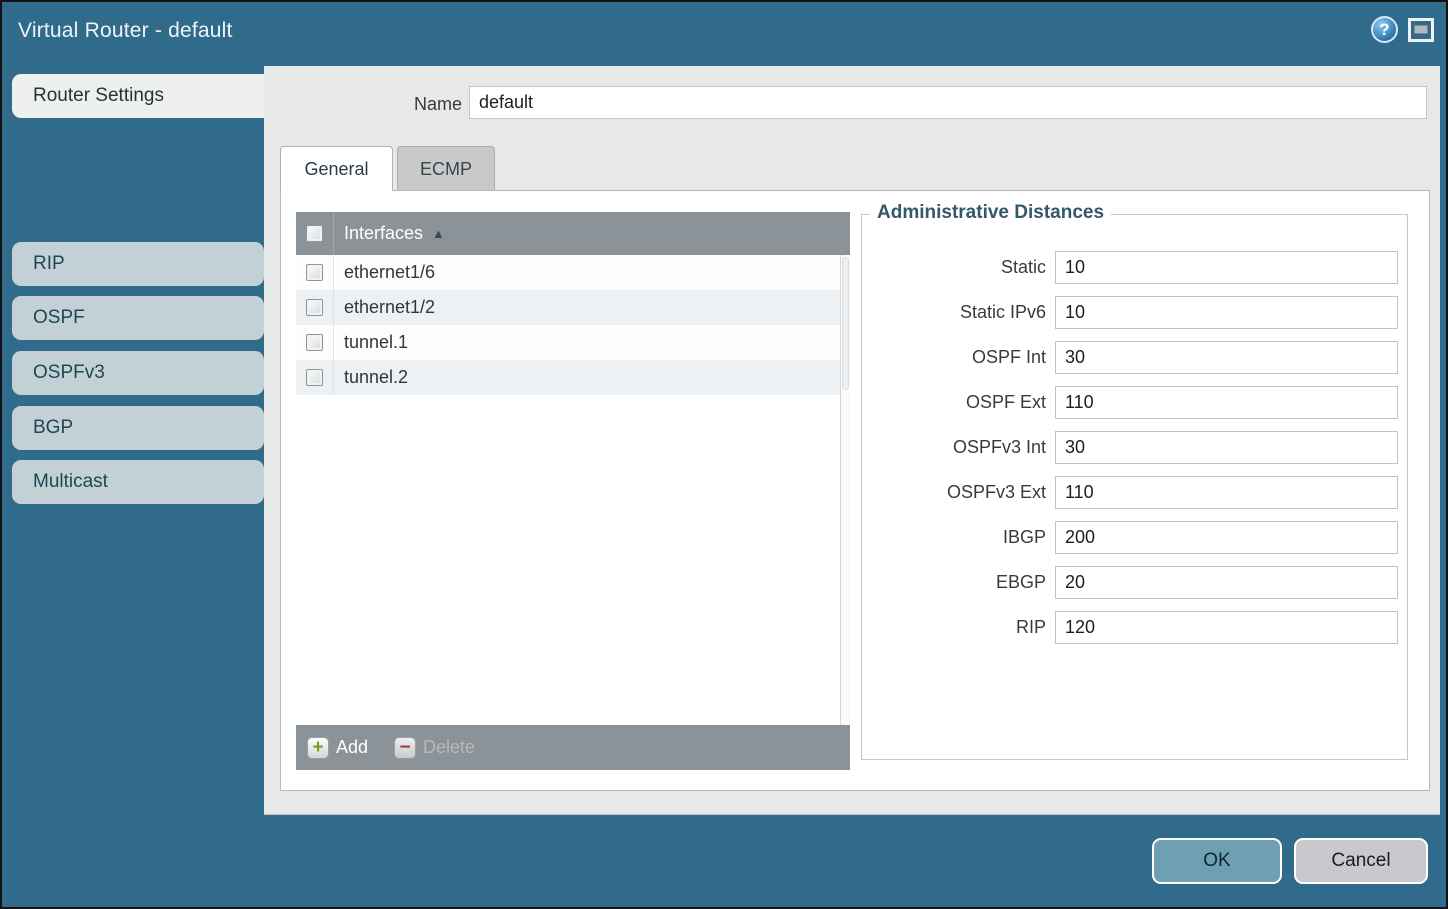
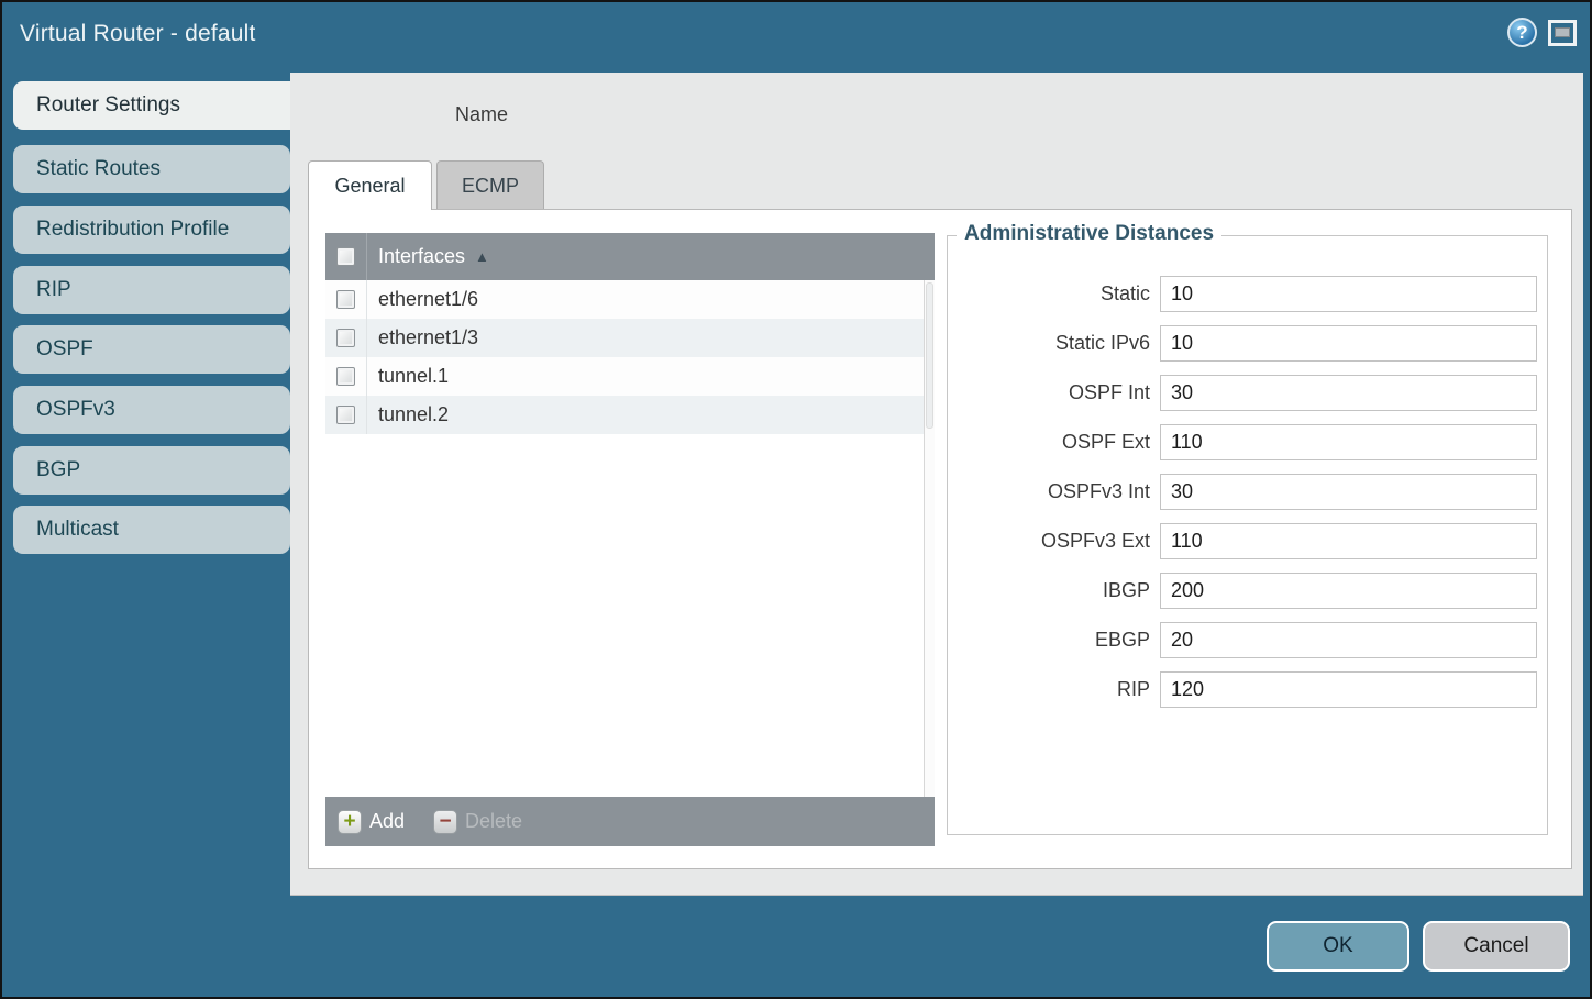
  Virtual Router - default
  ?
  Router Settings
+ Static Routes
+ Redistribution Profile
  RIP
  OSPF
  OSPFv3
  BGP
  Multicast
  Name
- default
  General
  ECMP
  Interfaces
  ▲
  ethernet1/6
- ethernet1/2
+ ethernet1/3
  tunnel.1
  tunnel.2
  +
  Add
  −
  Delete
  Administrative Distances
  Static
  10
  Static IPv6
  10
  OSPF Int
  30
  OSPF Ext
  110
  OSPFv3 Int
  30
  OSPFv3 Ext
  110
  IBGP
  200
  EBGP
  20
  RIP
  120
  OK
  Cancel
